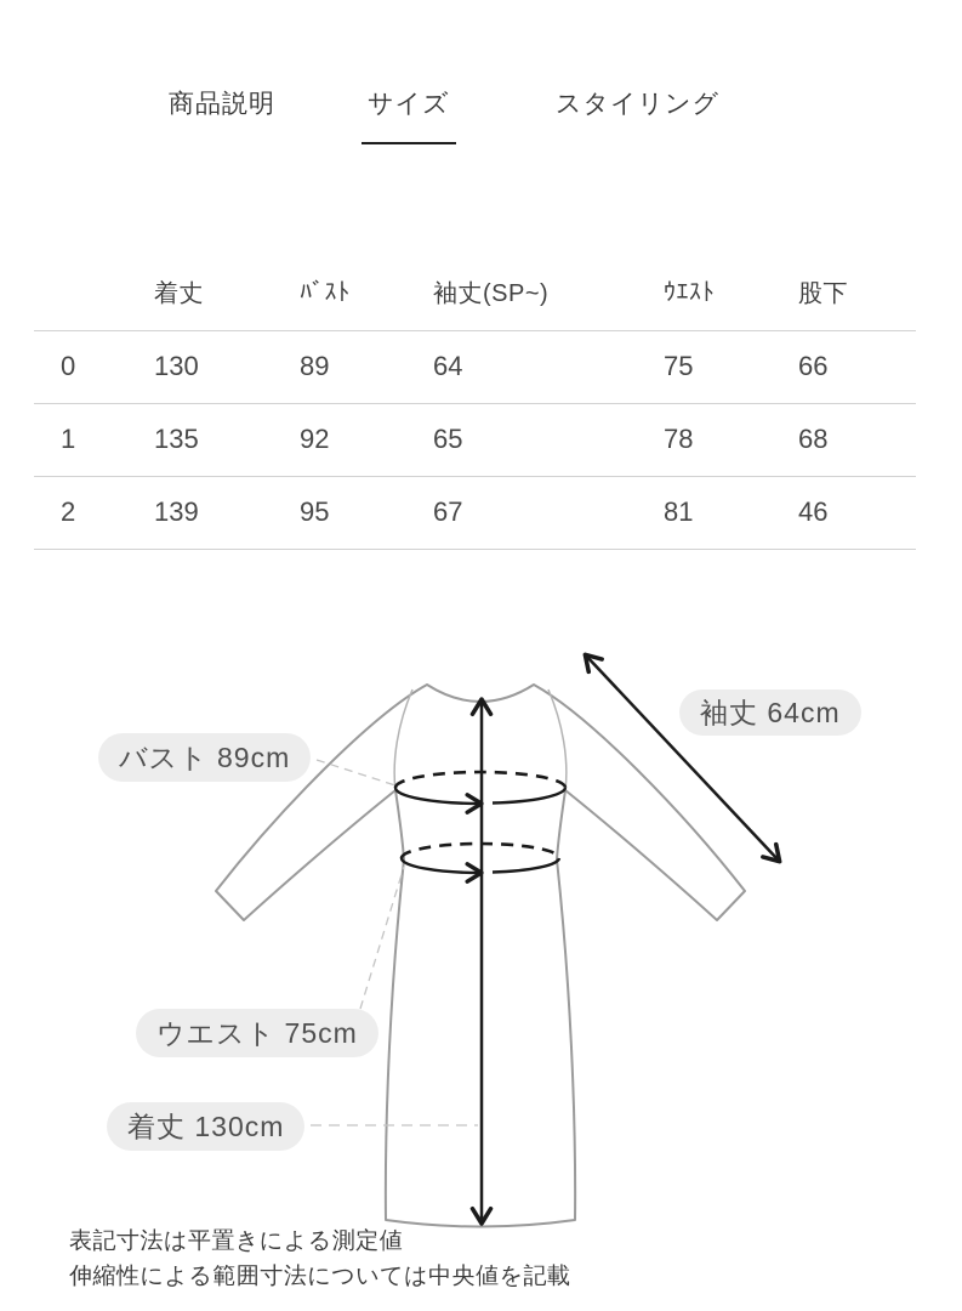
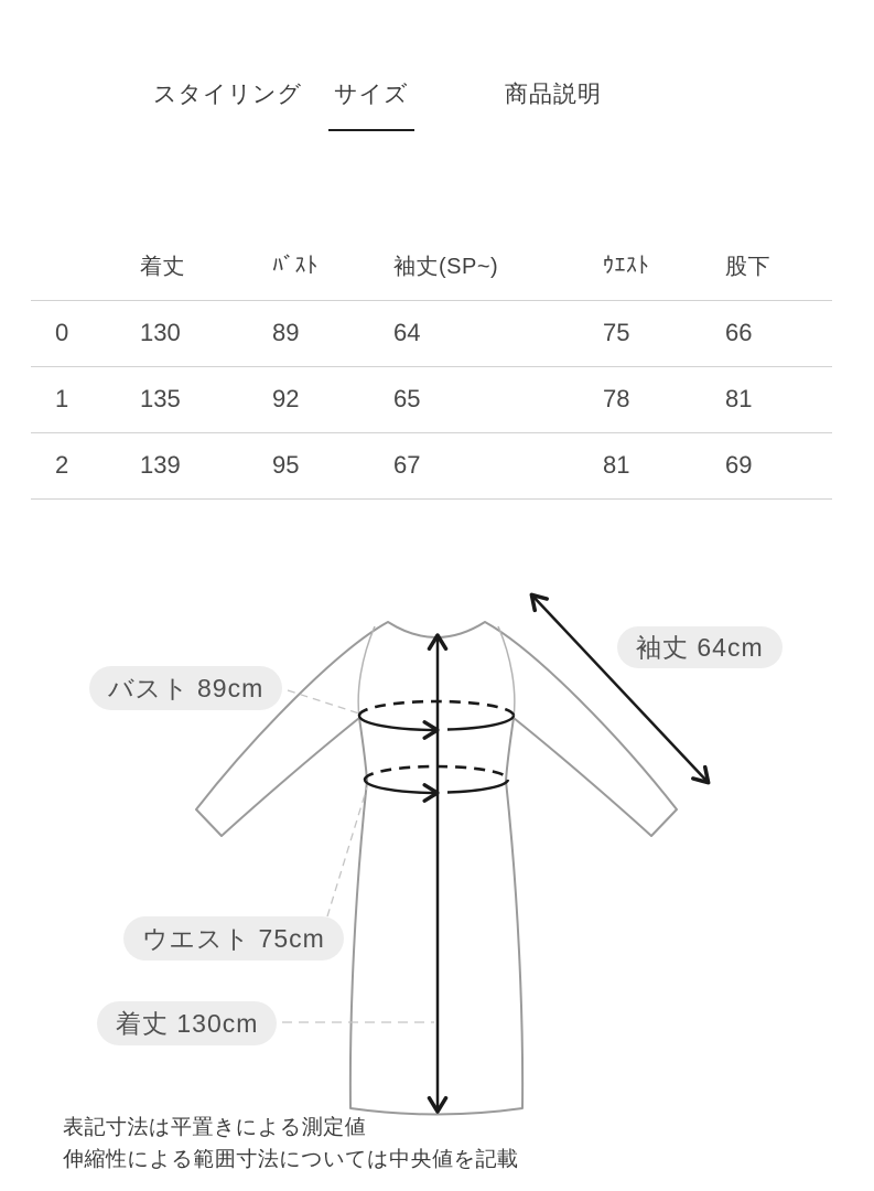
- 商品説明
+ スタイリング
  サイズ
- スタイリング
+ 商品説明
  	着丈	ﾊﾞｽﾄ	袖丈(SP~)	ｳｴｽﾄ	股下
  0	130	89	64	75	66
- 1	135	92	65	78	68
+ 1	135	92	65	78	81
- 2	139	95	67	81	46
+ 2	139	95	67	81	69
  袖丈 64cm
  バスト 89cm
  ウエスト 75cm
  着丈 130cm
  表記寸法は平置きによる測定値
  伸縮性による範囲寸法については中央値を記載
